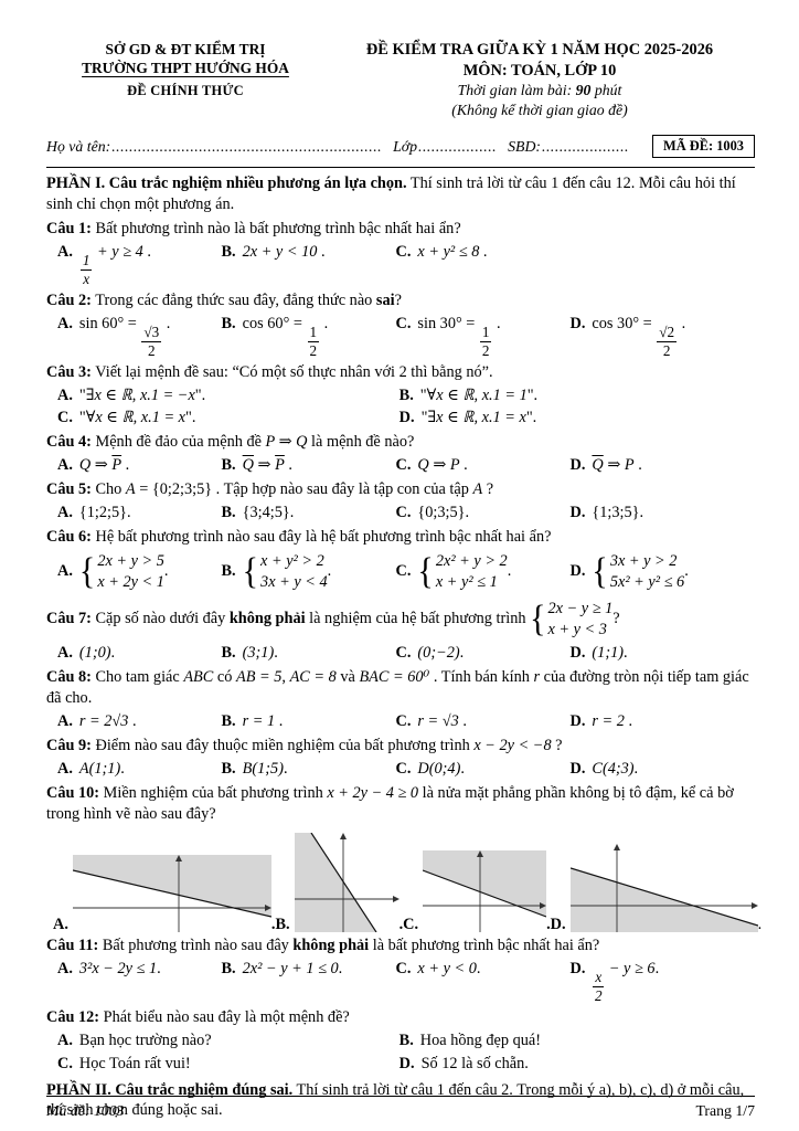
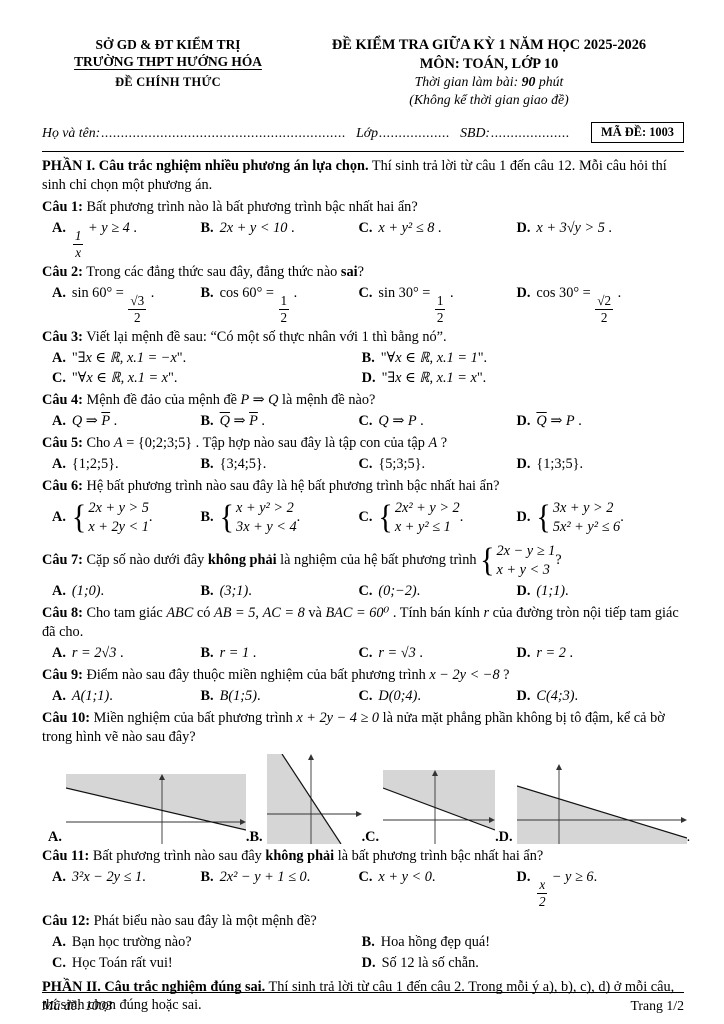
  SỞ GD & ĐT KIỂM TRỊ
  TRƯỜNG THPT HƯỚNG HÓA
  ĐỀ CHÍNH THỨC
  ĐỀ KIỂM TRA GIỮA KỲ 1 NĂM HỌC 2025-2026
  MÔN: TOÁN, LỚP 10
  Thời gian làm bài: 90 phút
  (Không kể thời gian giao đề)
  Họ và tên:
  ..............................................................
  Lớp
  ..................
  SBD:
  ....................
  MÃ ĐỀ: 1003
  PHẦN I. Câu trắc nghiệm nhiều phương án lựa chọn. Thí sinh trả lời từ câu 1 đến câu 12. Mỗi câu hỏi thí sinh chỉ chọn một phương án.
  Câu 1: Bất phương trình nào là bất phương trình bậc nhất hai ẩn?
  A.
  1
  x
  + y ≥ 4 .
  B. 2x + y < 10 .
  C. x + y² ≤ 8 .
+ D. x + 3√y > 5 .
  Câu 2: Trong các đẳng thức sau đây, đẳng thức nào sai?
  A. sin 60° =
  √3
  2
  .
  B. cos 60° =
  1
  2
  .
  C. sin 30° =
  1
  2
  .
  D. cos 30° =
  √2
  2
  .
- Câu 3: Viết lại mệnh đề sau: “Có một số thực nhân với 2 thì bằng nó”.
+ Câu 3: Viết lại mệnh đề sau: “Có một số thực nhân với 1 thì bằng nó”.
  A. "∃x ∈ ℝ, x.1 = −x".
  B. "∀x ∈ ℝ, x.1 = 1".
  C. "∀x ∈ ℝ, x.1 = x".
  D. "∃x ∈ ℝ, x.1 = x".
  Câu 4: Mệnh đề đảo của mệnh đề P ⇒ Q là mệnh đề nào?
  A. Q ⇒ P .
  B. Q ⇒ P .
  C. Q ⇒ P .
  D. Q ⇒ P .
  Câu 5: Cho A = {0;2;3;5} . Tập hợp nào sau đây là tập con của tập A ?
  A. {1;2;5}.
  B. {3;4;5}.
- C. {0;3;5}.
+ C. {5;3;5}.
  D. {1;3;5}.
  Câu 6: Hệ bất phương trình nào sau đây là hệ bất phương trình bậc nhất hai ẩn?
  A.
  {
  2x + y > 5
  x + 2y < 1
  .
  B.
  {
  x + y² > 2
  3x + y < 4
  .
  C.
  {
  2x² + y > 2
  x + y² ≤ 1
  .
  D.
  {
  3x + y > 2
  5x² + y² ≤ 6
  .
  Câu 7: Cặp số nào dưới đây không phải là nghiệm của hệ bất phương trình
  {
  2x − y ≥ 1
  x + y < 3
  ?
  A. (1;0).
  B. (3;1).
  C. (0;−2).
  D. (1;1).
  Câu 8: Cho tam giác ABC có AB = 5, AC = 8 và BAC = 60⁰ . Tính bán kính r của đường tròn nội tiếp tam giác đã cho.
  A. r = 2√3 .
  B. r = 1 .
  C. r = √3 .
  D. r = 2 .
  Câu 9: Điểm nào sau đây thuộc miền nghiệm của bất phương trình x − 2y < −8 ?
  A. A(1;1).
  B. B(1;5).
  C. D(0;4).
  D. C(4;3).
  Câu 10: Miền nghiệm của bất phương trình x + 2y − 4 ≥ 0 là nửa mặt phẳng phần không bị tô đậm, kể cả bờ trong hình vẽ nào sau đây?
  A.
  .B.
  .C.
  .D.
  .
  Câu 11: Bất phương trình nào sau đây không phải là bất phương trình bậc nhất hai ẩn?
  A. 3²x − 2y ≤ 1.
  B. 2x² − y + 1 ≤ 0.
  C. x + y < 0.
  D.
  x
  2
  − y ≥ 6.
  Câu 12: Phát biểu nào sau đây là một mệnh đề?
  A. Bạn học trường nào?
  B. Hoa hồng đẹp quá!
  C. Học Toán rất vui!
  D. Số 12 là số chẵn.
  PHẦN II. Câu trắc nghiệm đúng sai. Thí sinh trả lời từ câu 1 đến câu 2. Trong mỗi ý a), b), c), d) ở mỗi câu, thí sinh chọn đúng hoặc sai.
  Mã đề: 1003
- Trang 1/7
+ Trang 1/2
